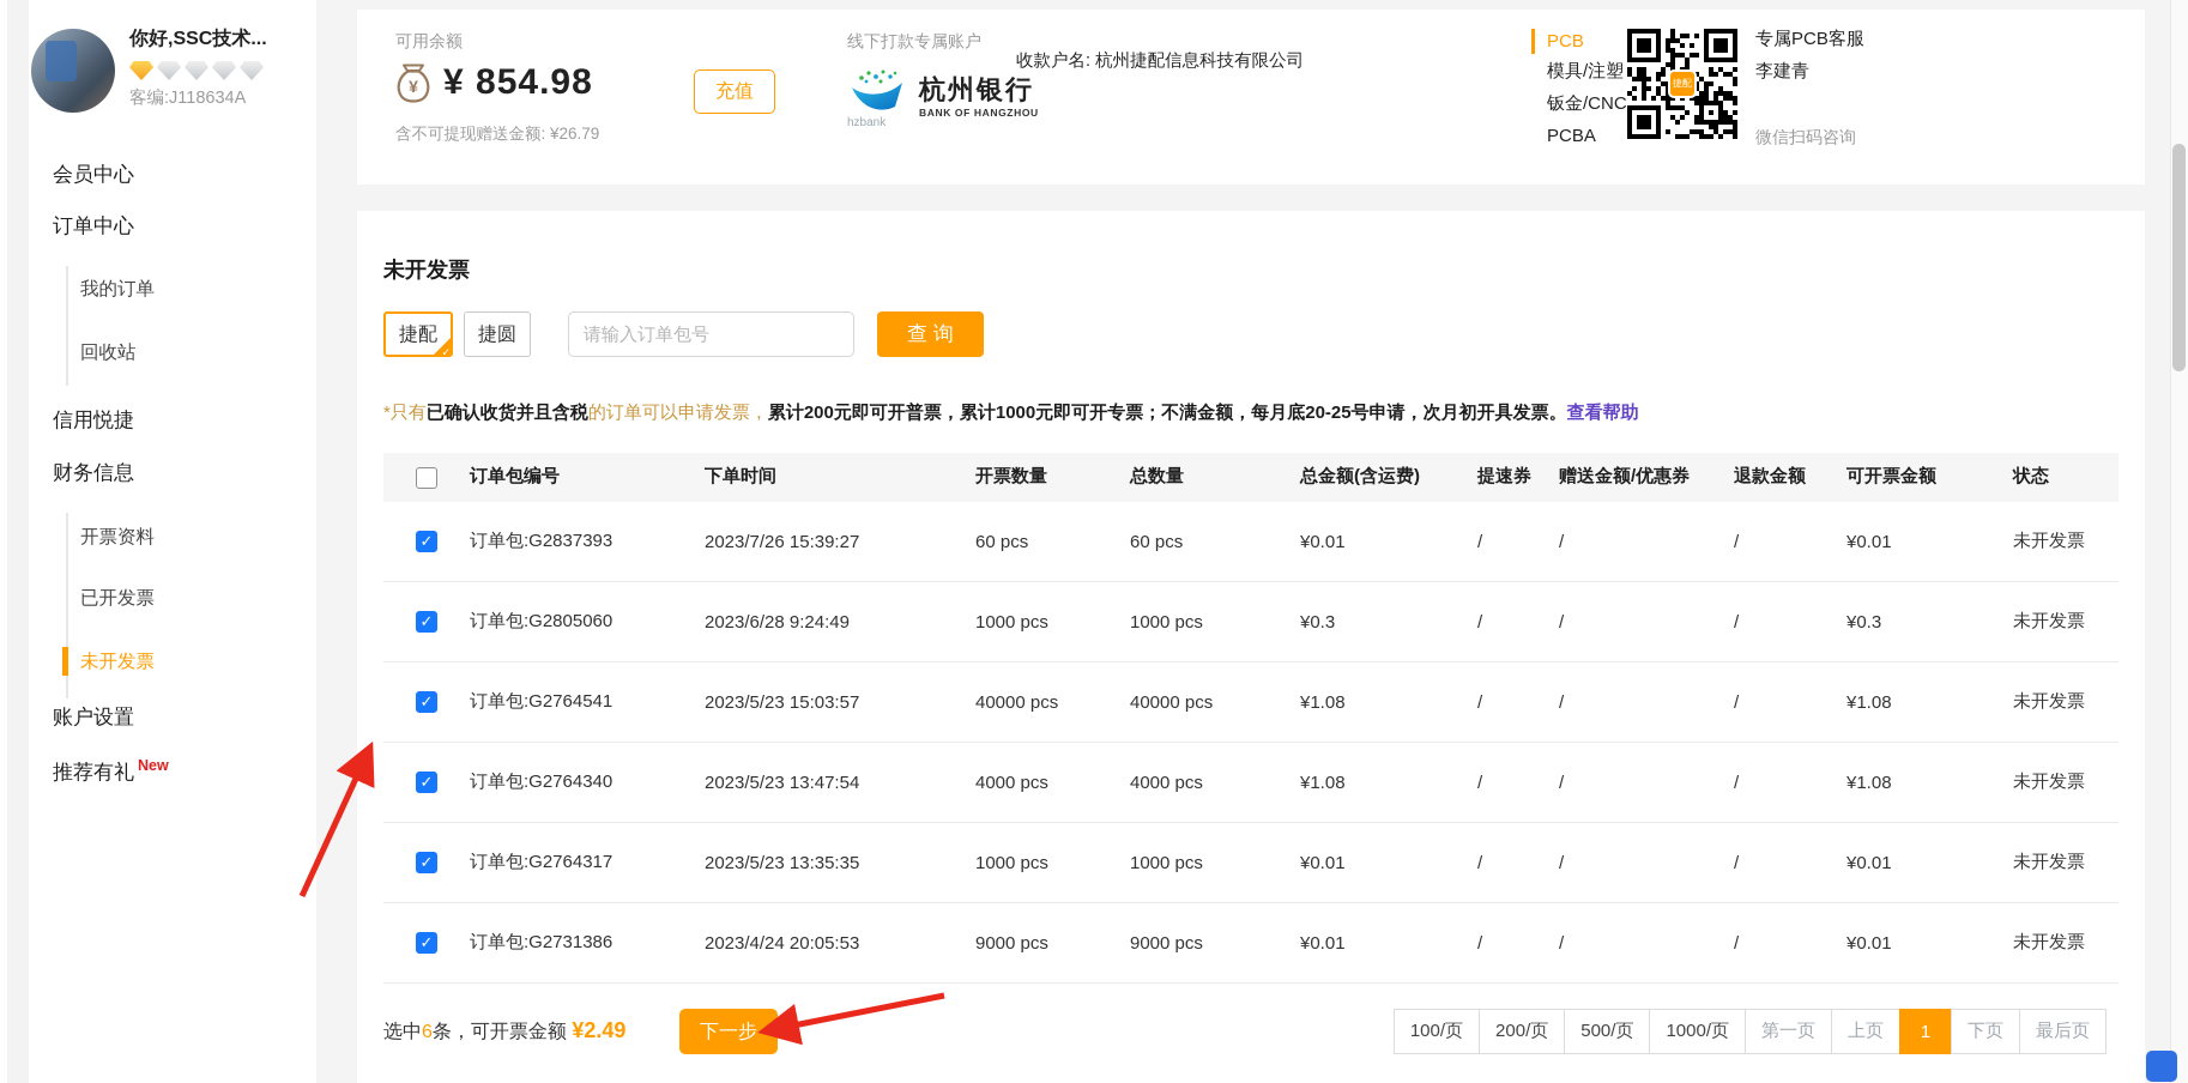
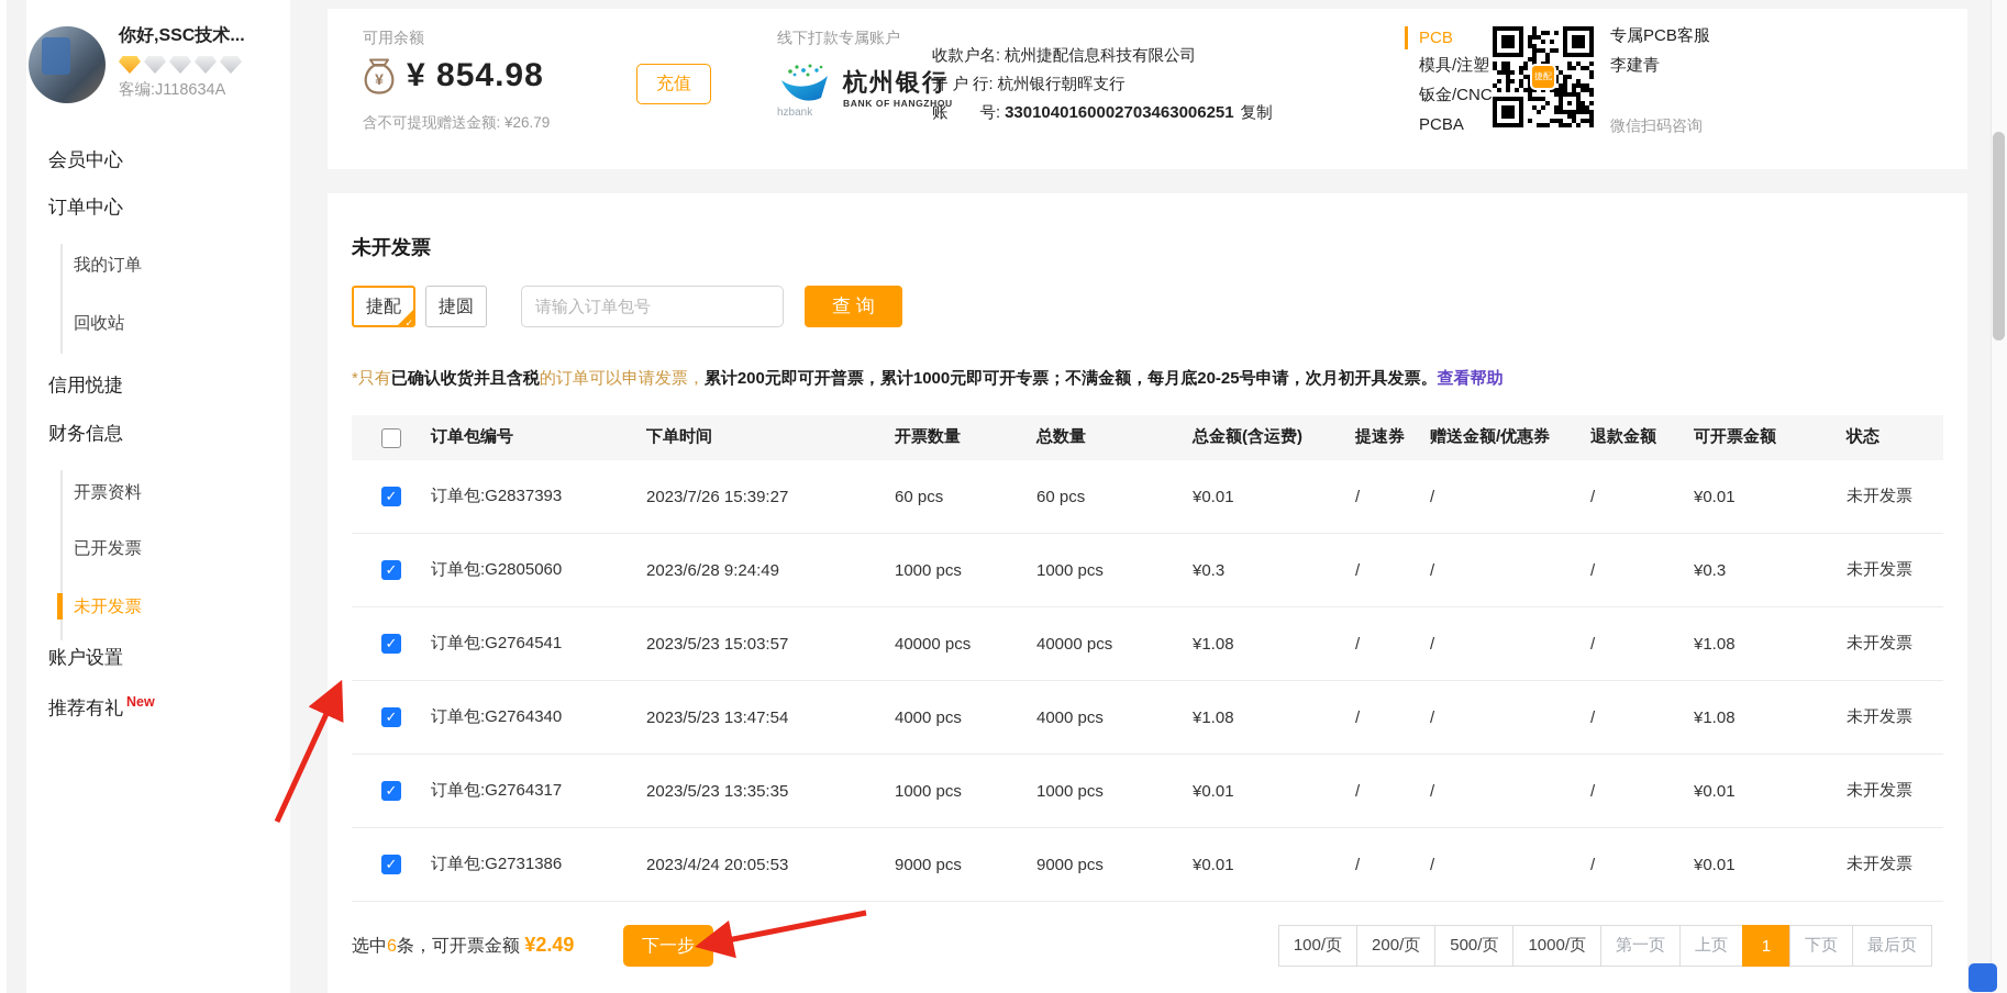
  你好,SSC技术...
  客编:J118634A
  会员中心
  订单中心
  我的订单
  回收站
  信用悦捷
  财务信息
  开票资料
  已开发票
  未开发票
  账户设置
  推荐有礼 New
  可用余额
  ¥
  ¥ 854.98
  充值
  含不可提现赠送金额: ¥26.79
  线下打款专属账户
  hzbank
  杭州银行
  BANK OF HANGZHOU
  收款户名: 杭州捷配信息科技有限公司
+ 开 户 行: 杭州银行朝晖支行
+ 账 号: 3301040160002703463006251 复制
  PCB
  模具/注塑
  钣金/CNC
  PCBA
  捷配
  专属PCB客服
  李建青
  微信扫码咨询
  未开发票
  捷配
  捷圆
  请输入订单包号
  查 询
  *只有已确认收货并且含税的订单可以申请发票，累计200元即可开普票，累计1000元即可开专票；不满金额，每月底20-25号申请，次月初开具发票。查看帮助
  订单包编号
  下单时间
  开票数量
  总数量
  总金额(含运费)
  提速券
  赠送金额/优惠券
  退款金额
  可开票金额
  状态
  订单包:G2837393
  2023/7/26 15:39:27
  60 pcs
  60 pcs
  ¥0.01
  /
  /
  /
  ¥0.01
  未开发票
  订单包:G2805060
  2023/6/28 9:24:49
  1000 pcs
  1000 pcs
  ¥0.3
  /
  /
  /
  ¥0.3
  未开发票
  订单包:G2764541
  2023/5/23 15:03:57
  40000 pcs
  40000 pcs
  ¥1.08
  /
  /
  /
  ¥1.08
  未开发票
  订单包:G2764340
  2023/5/23 13:47:54
  4000 pcs
  4000 pcs
  ¥1.08
  /
  /
  /
  ¥1.08
  未开发票
  订单包:G2764317
  2023/5/23 13:35:35
  1000 pcs
  1000 pcs
  ¥0.01
  /
  /
  /
  ¥0.01
  未开发票
  订单包:G2731386
  2023/4/24 20:05:53
  9000 pcs
  9000 pcs
  ¥0.01
  /
  /
  /
  ¥0.01
  未开发票
  选中6条，可开票金额 ¥2.49
  下一步
  100/页
  200/页
  500/页
  1000/页
  第一页
  上页
  1
  下页
  最后页
